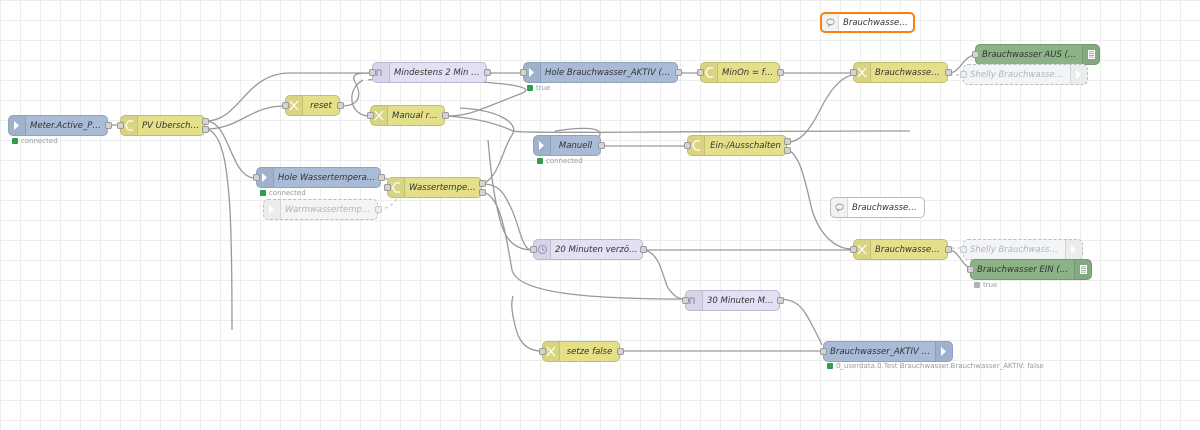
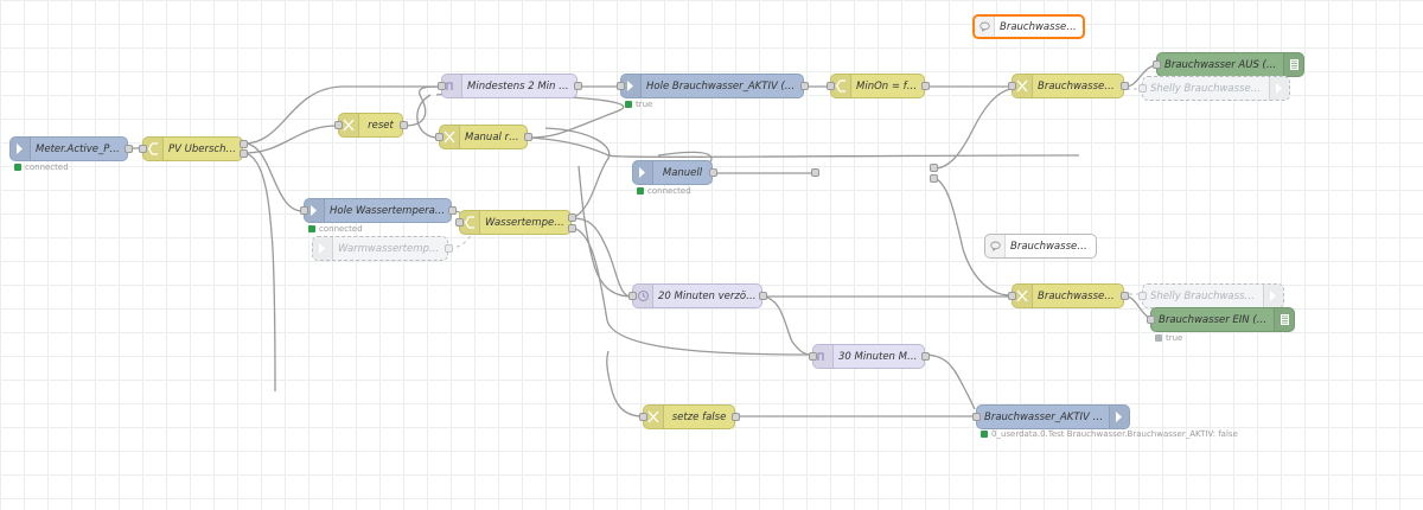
  Brauchwasser A
  Brauchwasser EI
  Meter.Active_Pow
  connected
  PV Überschus
  Mindestens 2 Min <
  reset
  Manual res
  Hole Brauchwasser_AKTIV (Mi
  true
  MinOn = fals
  Brauchwasser A
  Brauchwasser AUS (She
  Shelly Brauchwasser AU
  Manuell
  connected
- Ein-/Ausschalten
  Hole Wassertemperatu
  connected
  Warmwassertempera
  Wassertemperat
  20 Minuten verzöge
  Brauchwasser E
  Shelly Brauchwasser E
  Brauchwasser EIN (She
  true
  30 Minuten Min
  setze false
  Brauchwasser_AKTIV (Mi
  0_userdata.0.Test Brauchwasser.Brauchwasser_AKTIV: false
